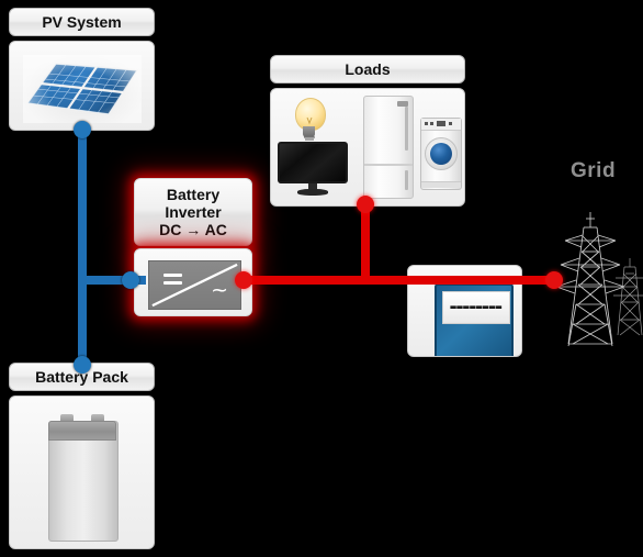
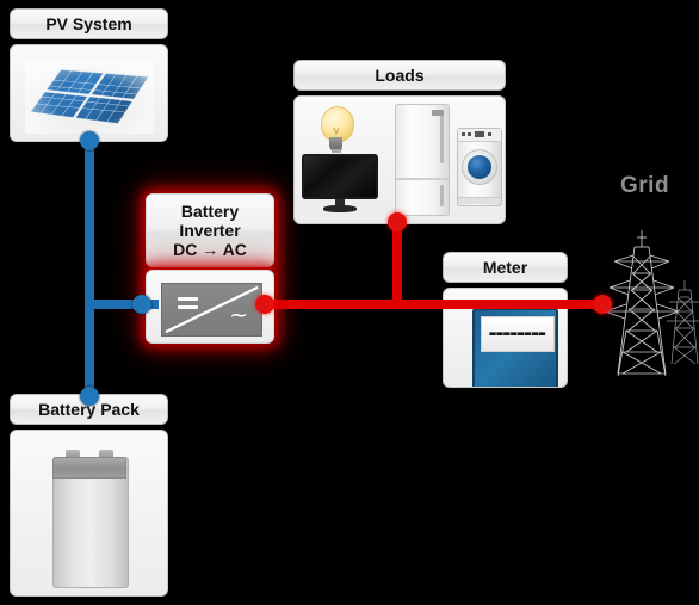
  PV System
  Battery Pack
  Battery
  Inverter
  DC → AC
  ~
  Loads
+ Meter
  ▬▬▬▬▬▬▬▬
  Grid
